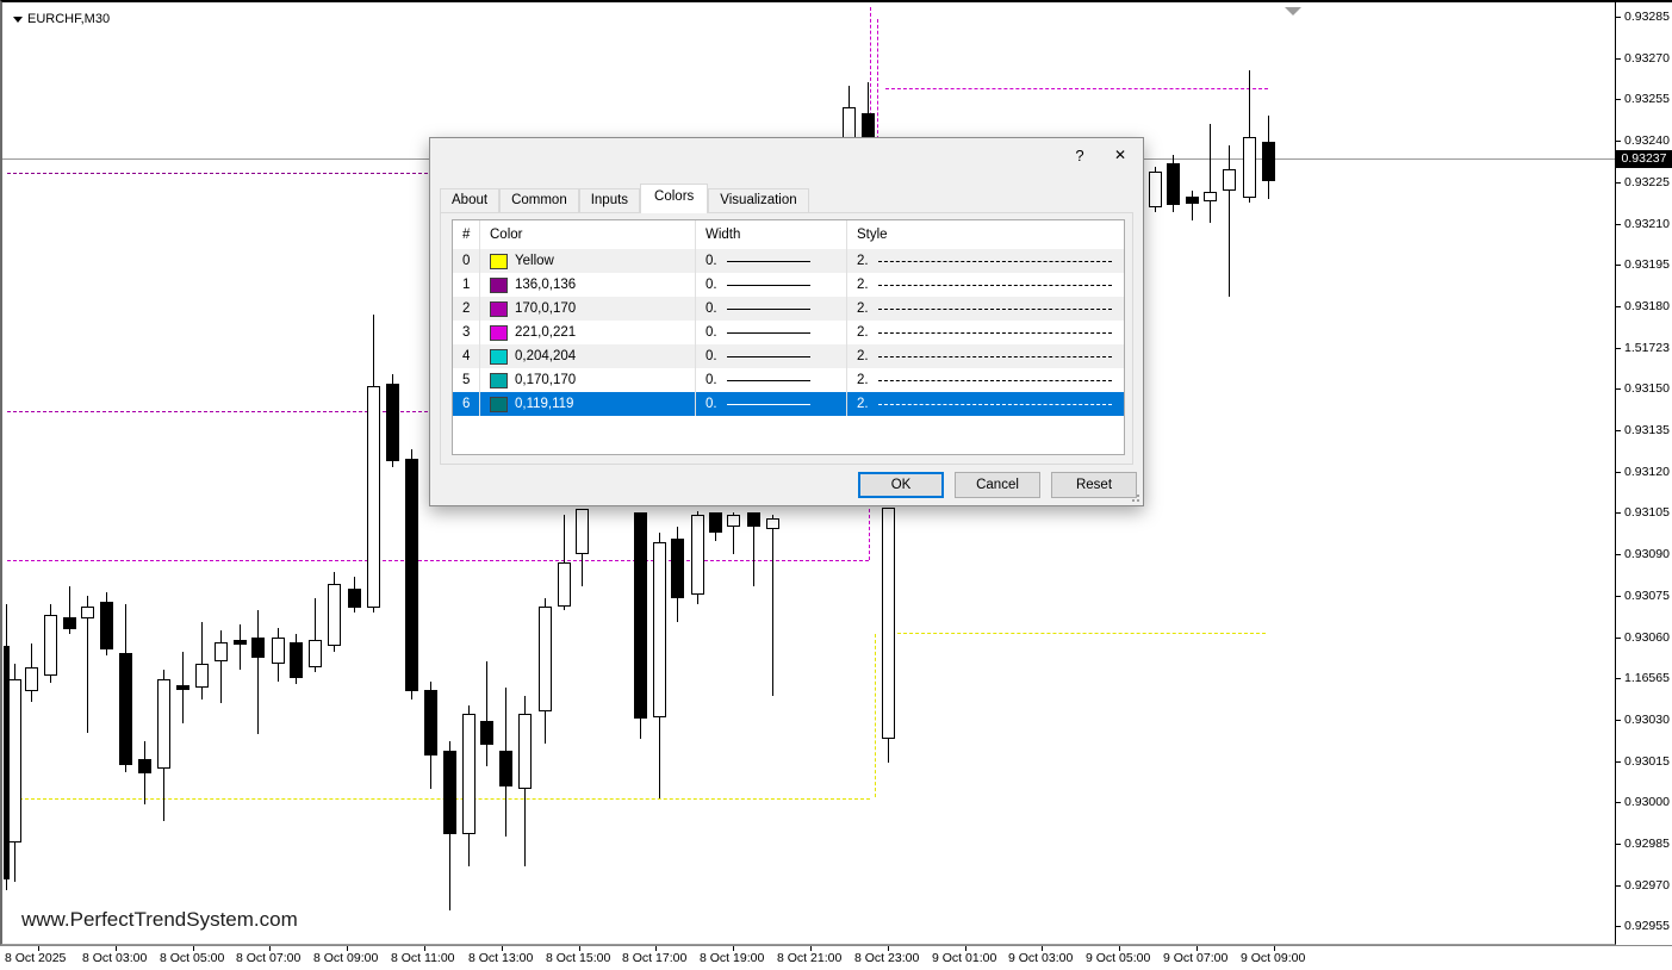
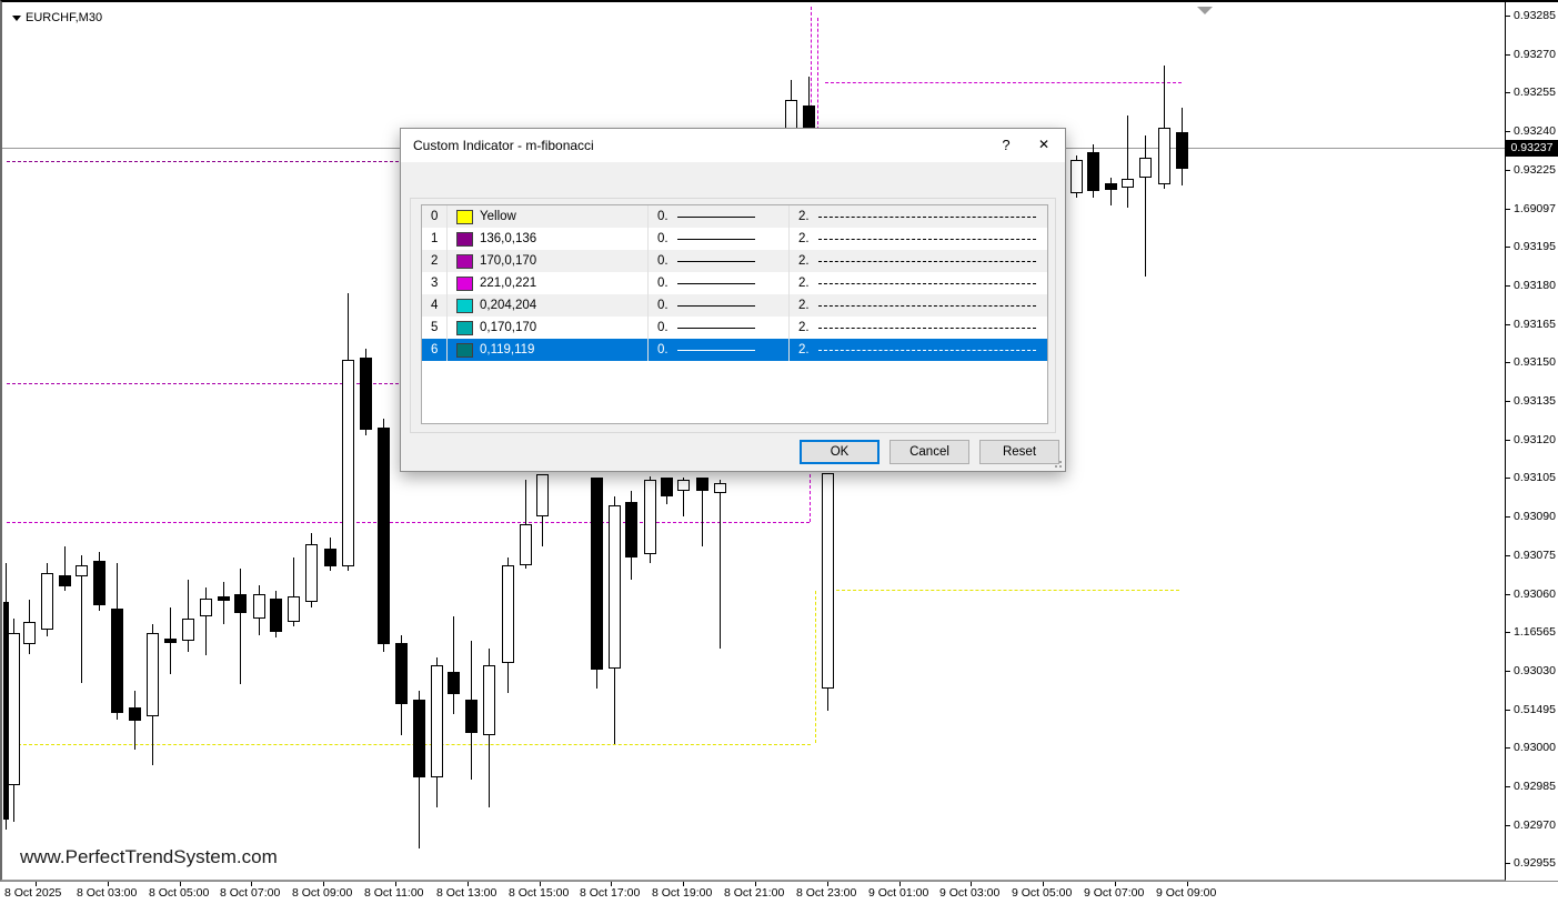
  EURCHF,M30
  www.PerfectTrendSystem.com
  0.93285
  0.93270
  0.93255
  0.93240
  0.93225
- 0.93210
+ 1.69097
  0.93195
  0.93180
- 1.51723
+ 0.93165
  0.93150
  0.93135
  0.93120
  0.93105
  0.93090
  0.93075
  0.93060
  1.16565
  0.93030
- 0.93015
+ 0.51495
  0.93000
  0.92985
  0.92970
  0.92955
  0.93237
  8 Oct 2025
  8 Oct 03:00
  8 Oct 05:00
  8 Oct 07:00
  8 Oct 09:00
  8 Oct 11:00
  8 Oct 13:00
  8 Oct 15:00
  8 Oct 17:00
  8 Oct 19:00
  8 Oct 21:00
  8 Oct 23:00
  9 Oct 01:00
  9 Oct 03:00
  9 Oct 05:00
  9 Oct 07:00
  9 Oct 09:00
+ Custom Indicator - m-fibonacci
  ?
  ✕
- About
- Common
- Inputs
- Colors
- Visualization
- #
- Color
- Width
- Style
  0
  Yellow
  0.
  2.
  1
  136,0,136
  0.
  2.
  2
  170,0,170
  0.
  2.
  3
  221,0,221
  0.
  2.
  4
  0,204,204
  0.
  2.
  5
  0,170,170
  0.
  2.
  6
  0,119,119
  0.
  2.
  OK
  Cancel
  Reset
